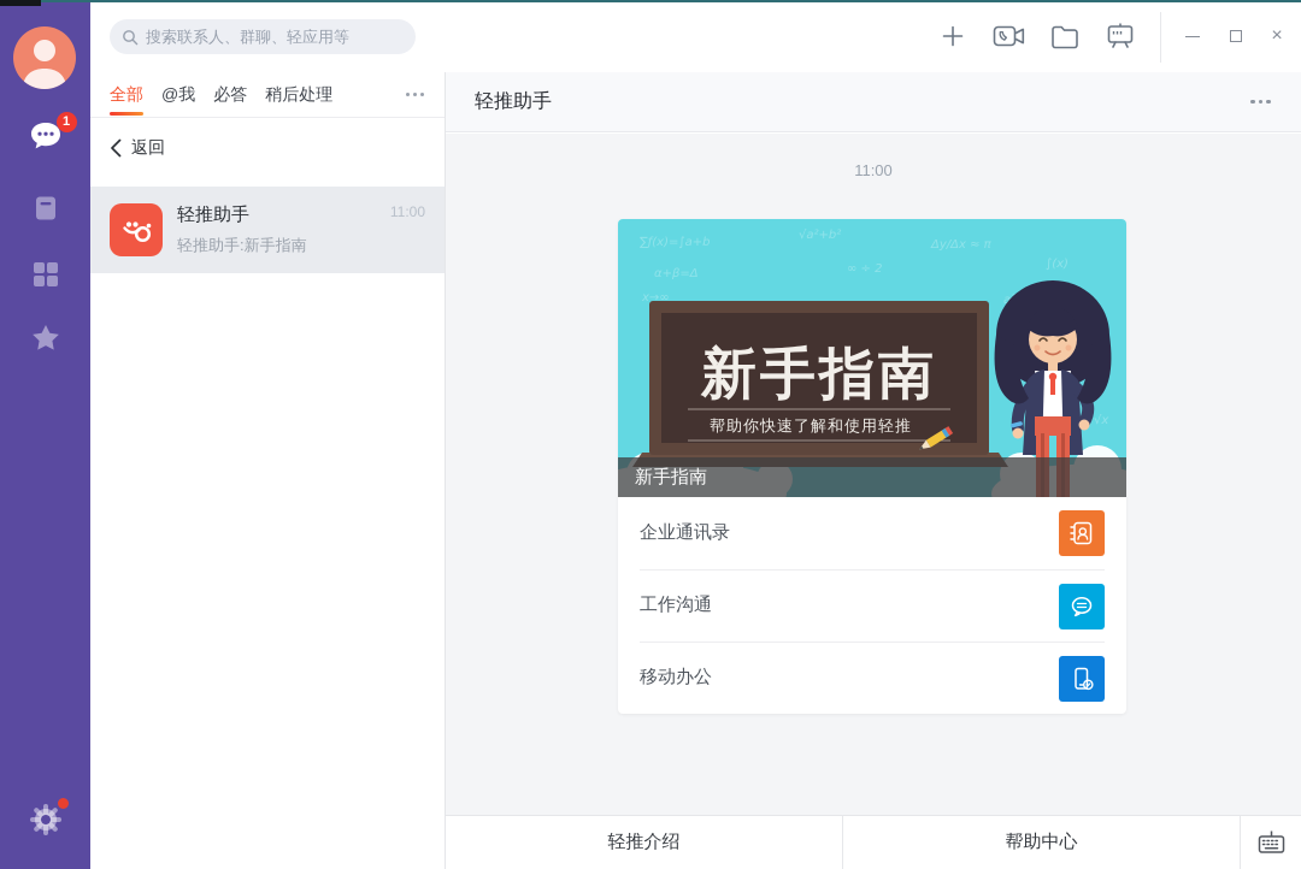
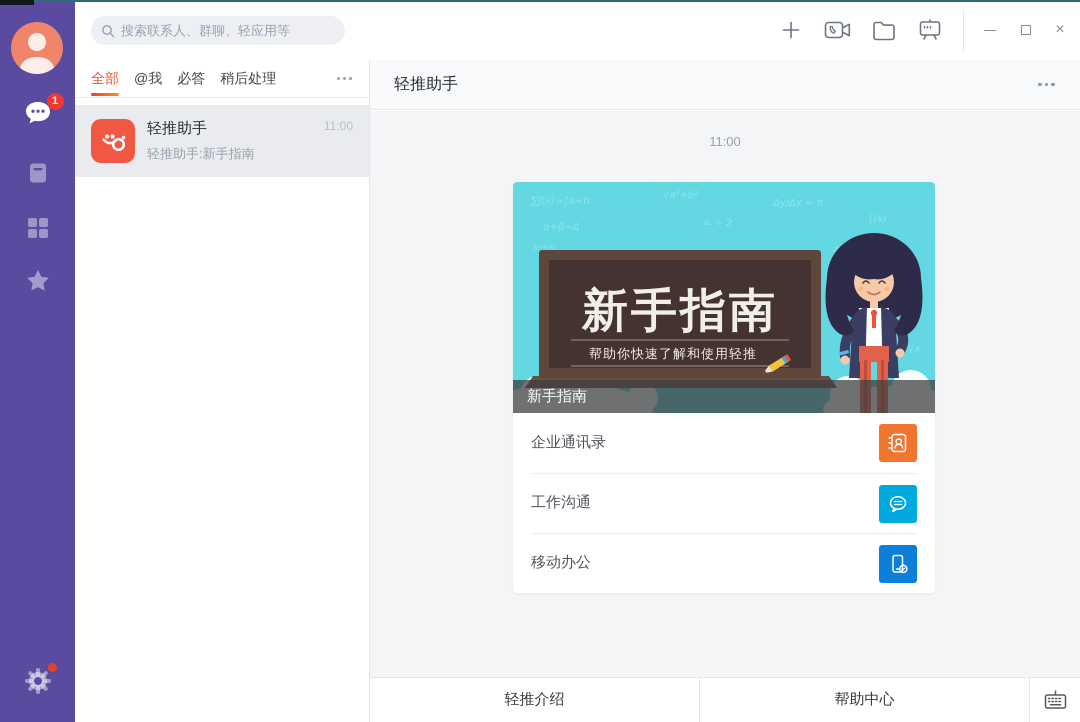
  1
  搜索联系人、群聊、轻应用等
  ×
  全部
  @我
  必答
  稍后处理
- 返回
  轻推助手
  轻推助手:新手指南
  11:00
  轻推助手
  11:00
  ∑ƒ(x)=∫a+b
  √a²+b²
  Δy/Δx ≈ π
  ∫(x)
  α+β=Δ
  ∞ ÷ 2
  x→∞
  √x
  新手指南
  帮助你快速了解和使用轻推
  新手指南
  企业通讯录
  工作沟通
  移动办公
  轻推介绍
  帮助中心
